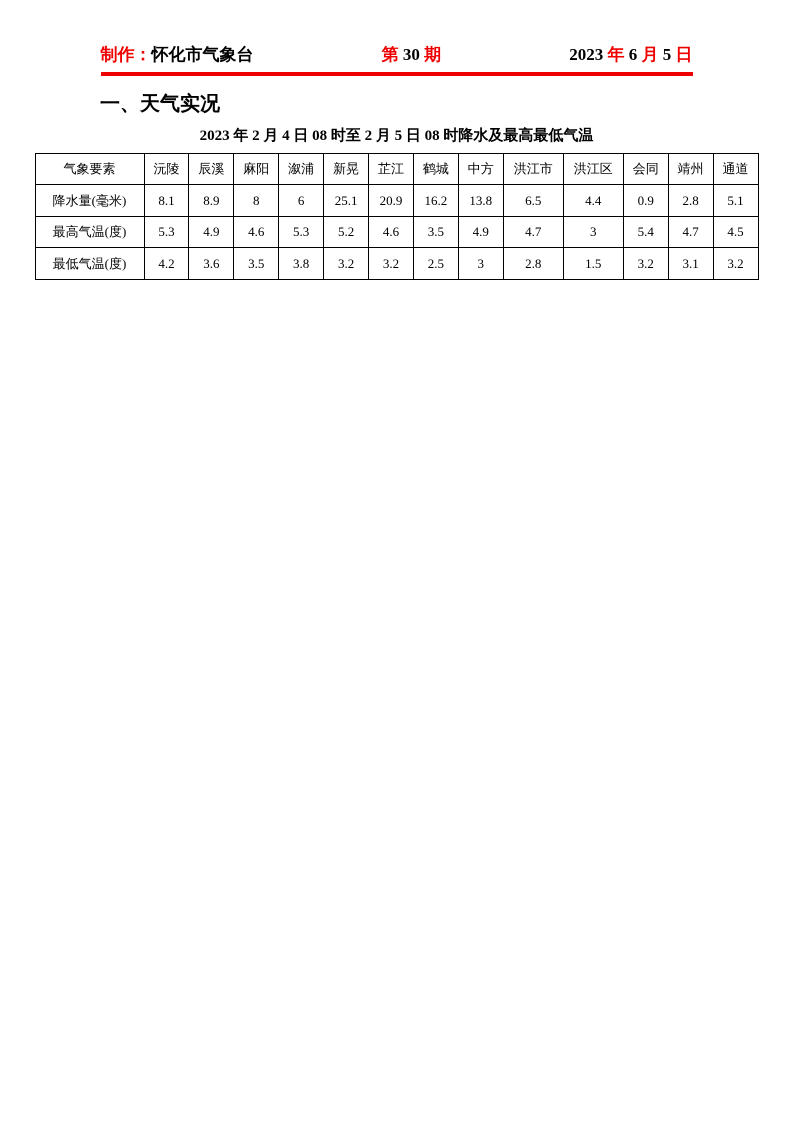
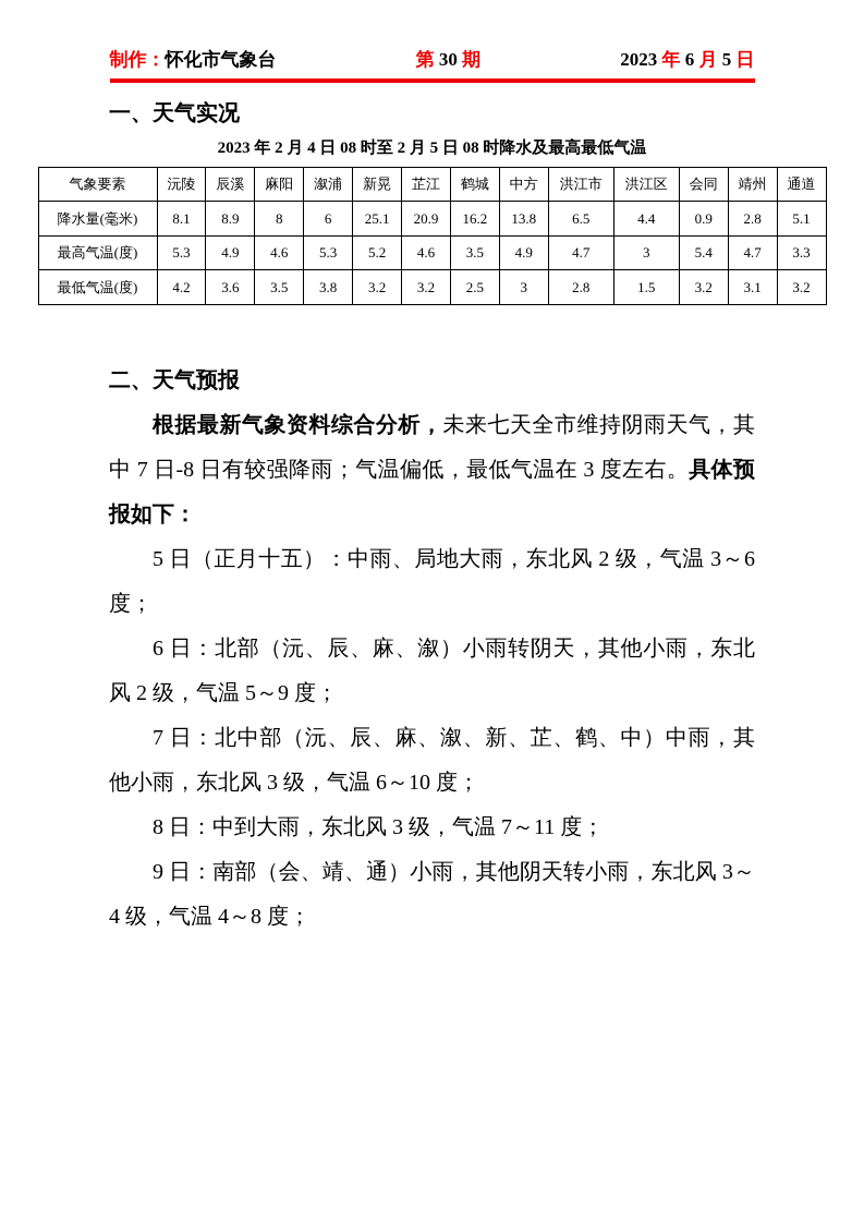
  制作：怀化市气象台
  第 30 期
  2023 年 6 月 5 日
  一、天气实况
  2023 年 2 月 4 日 08 时至 2 月 5 日 08 时降水及最高最低气温
  气象要素	沅陵	辰溪	麻阳	溆浦	新晃	芷江	鹤城	中方	洪江市	洪江区	会同	靖州	通道
  降水量(毫米)	8.1	8.9	8	6	25.1	20.9	16.2	13.8	6.5	4.4	0.9	2.8	5.1
- 最高气温(度)	5.3	4.9	4.6	5.3	5.2	4.6	3.5	4.9	4.7	3	5.4	4.7	4.5
+ 最高气温(度)	5.3	4.9	4.6	5.3	5.2	4.6	3.5	4.9	4.7	3	5.4	4.7	3.3
  最低气温(度)	4.2	3.6	3.5	3.8	3.2	3.2	2.5	3	2.8	1.5	3.2	3.1	3.2
+ 二、天气预报
+ 根据最新气象资料综合分析，未来七天全市维持阴雨天气，其中 7 日-8 日有较强降雨；气温偏低，最低气温在 3 度左右。具体预报如下：
+ 5 日（正月十五）：中雨、局地大雨，东北风 2 级，气温 3～6 度；
+ 6 日：北部（沅、辰、麻、溆）小雨转阴天，其他小雨，东北风 2 级，气温 5～9 度；
+ 7 日：北中部（沅、辰、麻、溆、新、芷、鹤、中）中雨，其他小雨，东北风 3 级，气温 6～10 度；
+ 8 日：中到大雨，东北风 3 级，气温 7～11 度；
+ 9 日：南部（会、靖、通）小雨，其他阴天转小雨，东北风 3～4 级，气温 4～8 度；
